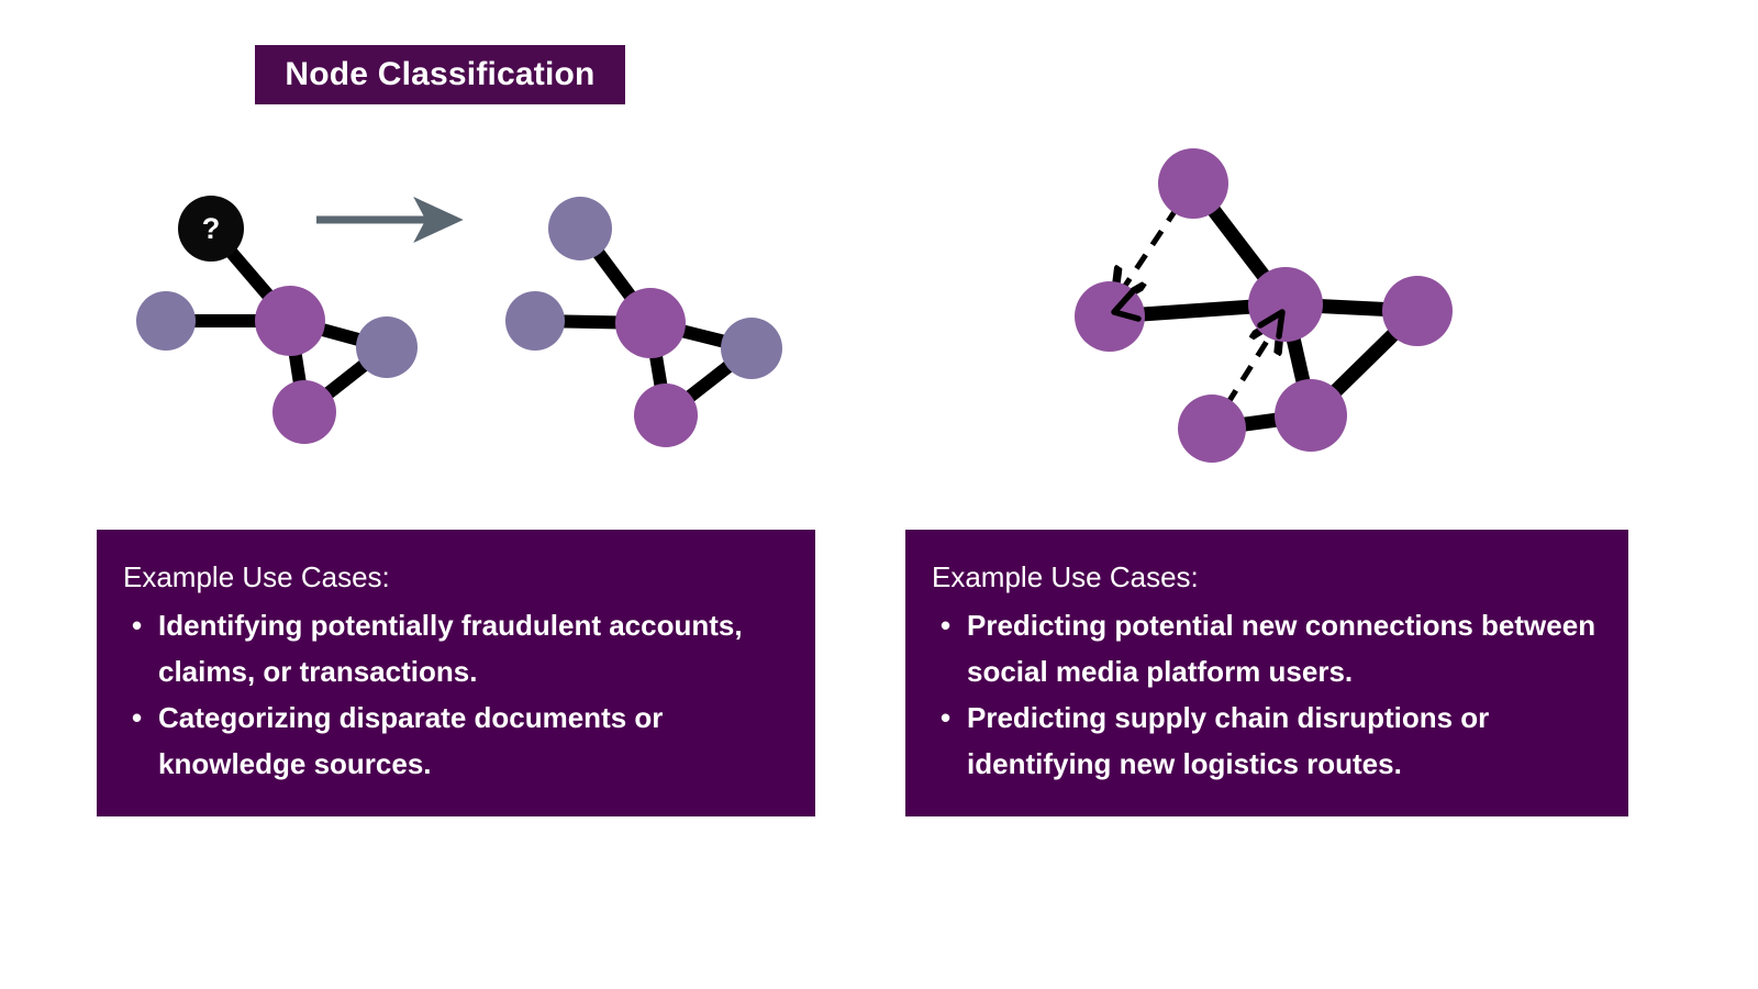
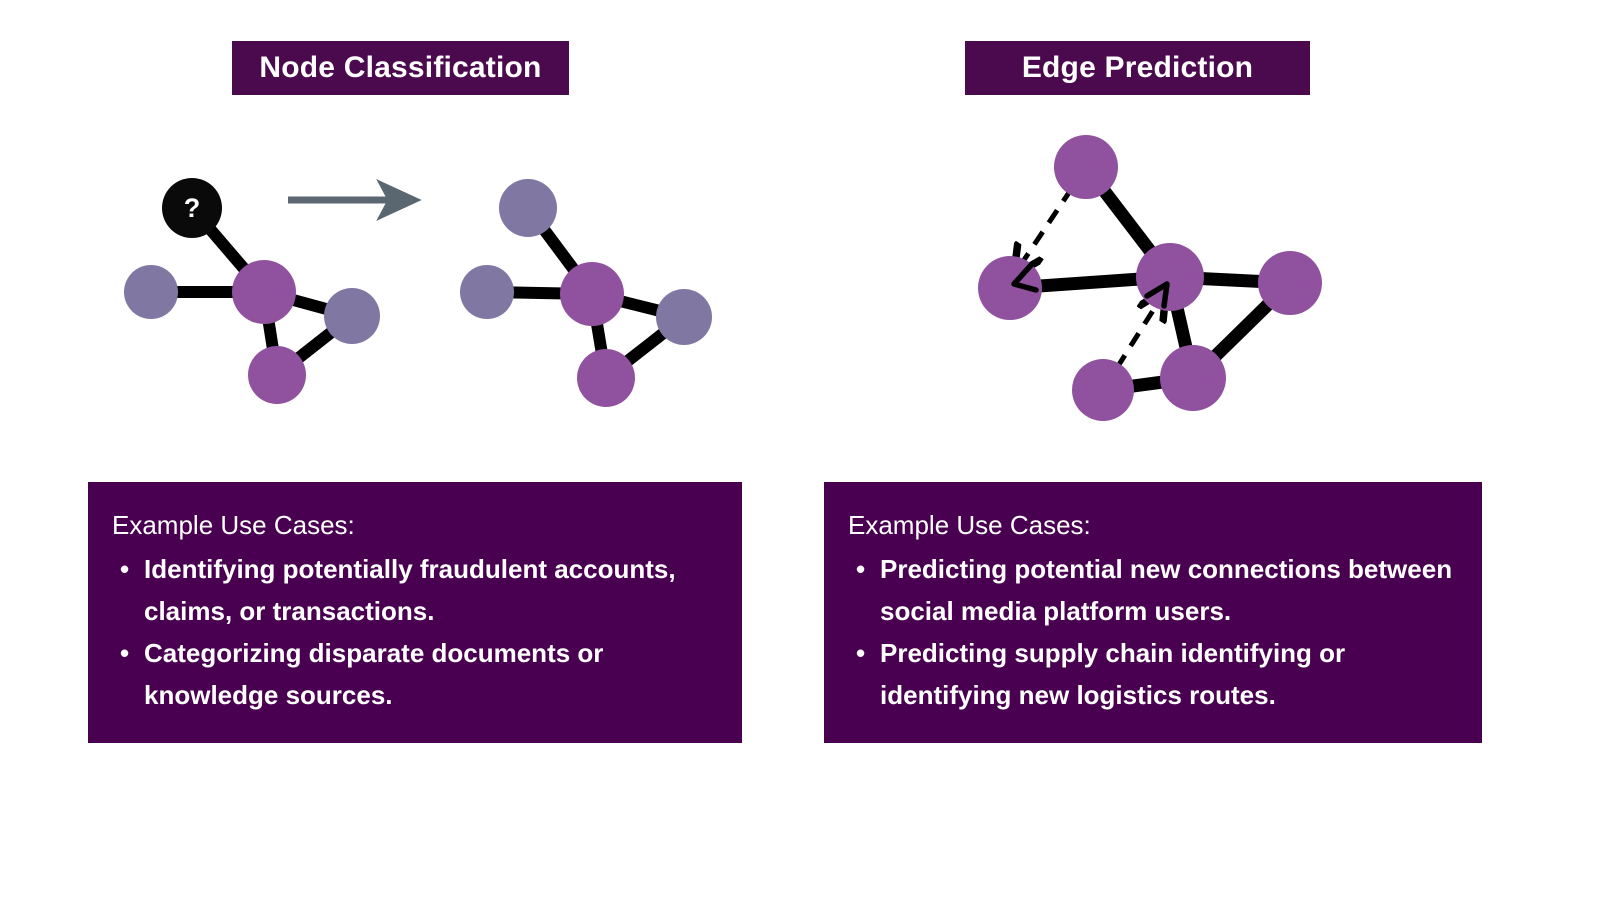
  Node Classification
  ?
  Example Use Cases:
  •
  Identifying potentially fraudulent accounts, claims, or transactions.
  •
  Categorizing disparate documents or knowledge sources.
+ Edge Prediction
  Example Use Cases:
  •
  Predicting potential new connections between social media platform users.
  •
- Predicting supply chain disruptions or identifying new logistics routes.
+ Predicting supply chain identifying or identifying new logistics routes.
